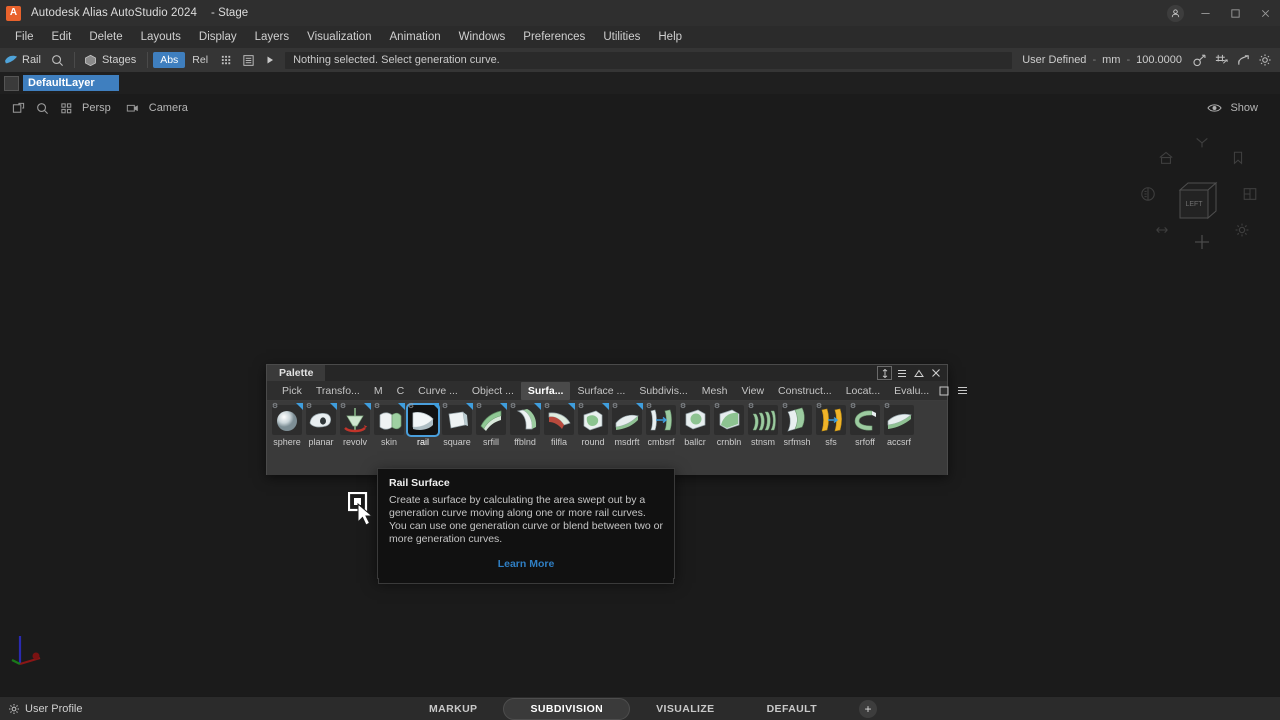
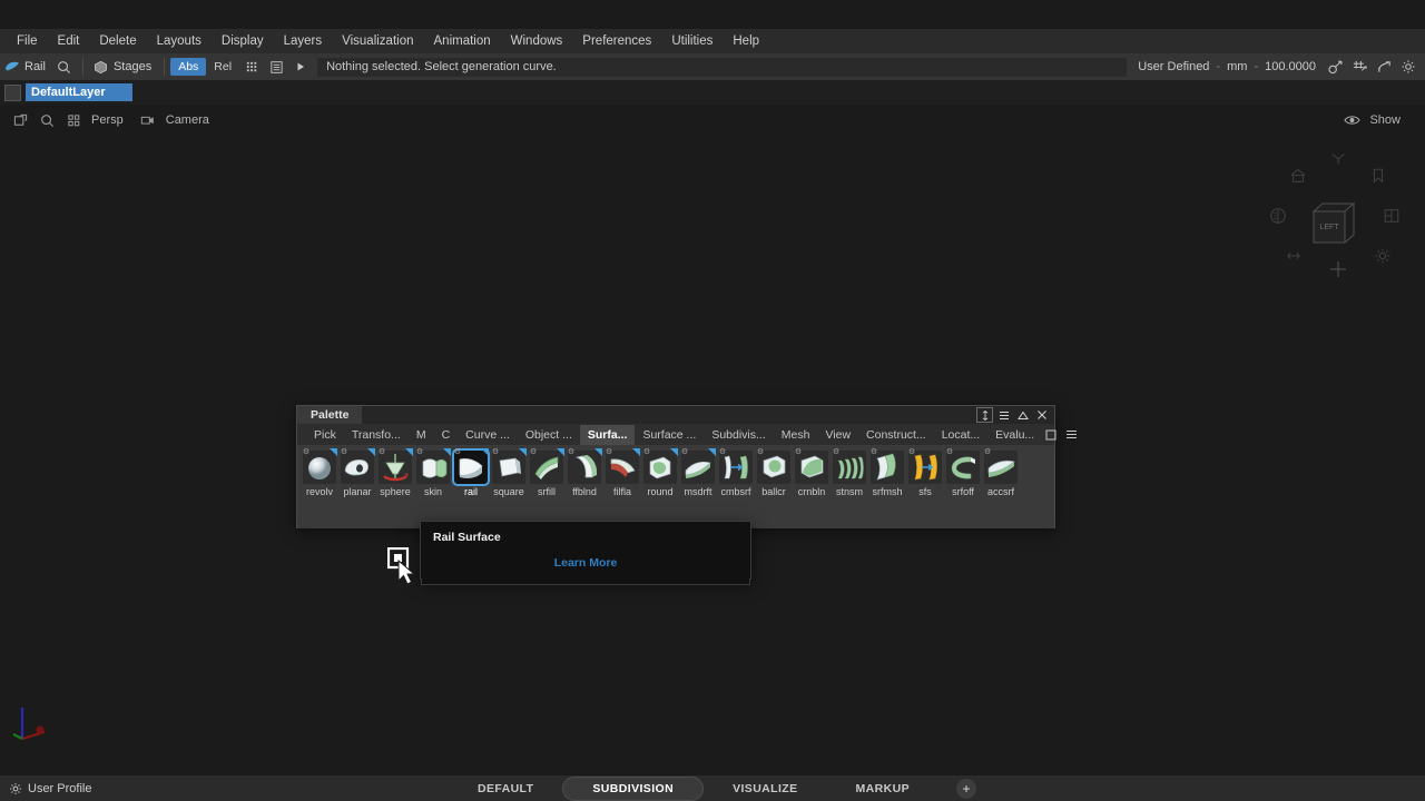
- A
- Autodesk Alias AutoStudio 2024
- - Stage
  File
  Edit
  Delete
  Layouts
  Display
  Layers
  Visualization
  Animation
  Windows
  Preferences
  Utilities
  Help
  Rail
  Stages
  Abs
  Rel
  Nothing selected. Select generation curve.
  User Defined
  -
  mm
  -
  100.0000
  DefaultLayer
  Persp
  Camera
  Show
  Palette
  Pick
  Transfo...
  M
  C
  Curve ...
  Object ...
  Surfa...
  Surface ...
  Subdivis...
  Mesh
  View
  Construct...
  Locat...
  Evalu...
- sphere
+ revolv
  planar
- revolv
+ sphere
  skin
  rail
  square
  srfill
  ffblnd
  filfla
  round
  msdrft
  cmbsrf
  ballcr
  crnbln
  stnsm
  srfmsh
  sfs
  srfoff
  accsrf
  Rail Surface
- Create a surface by calculating the area swept out by a generation curve moving along one or more rail curves. You can use one generation curve or blend between two or more generation curves.
  Learn More
  User Profile
- MARKUP
+ DEFAULT
  SUBDIVISION
  VISUALIZE
- DEFAULT
+ MARKUP
  +
